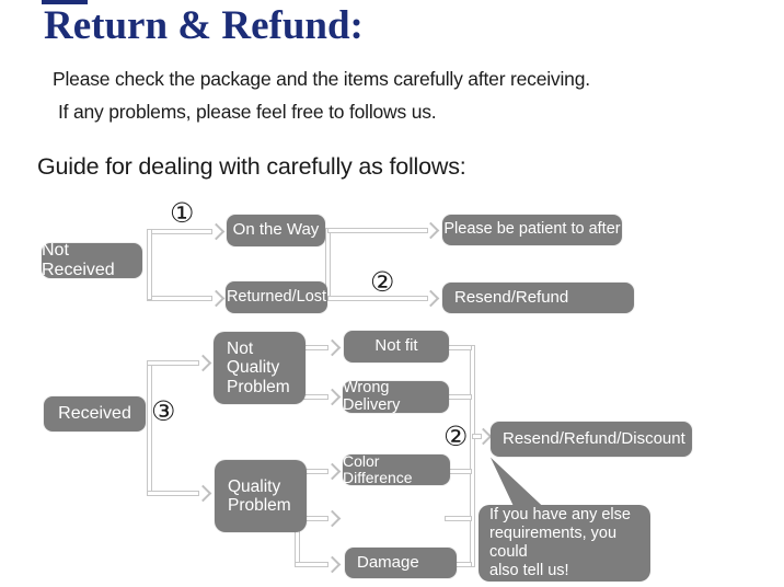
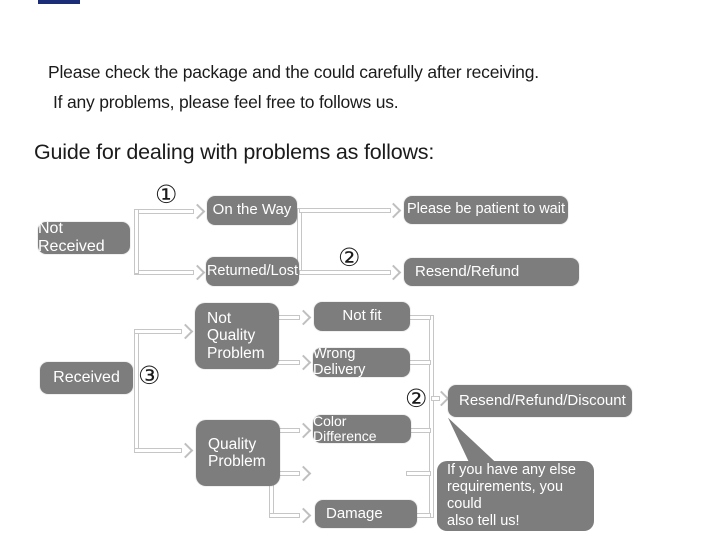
- Return & Refund:
- Please check the package and the items carefully after receiving.
+ Please check the package and the could carefully after receiving.
  If any problems, please feel free to follows us.
- Guide for dealing with carefully as follows:
+ Guide for dealing with problems as follows:
  ①
  ②
  ③
  ②
  Not Received
  On the Way
  Returned/Lost
- Please be patient to after
+ Please be patient to wait
  Resend/Refund
  Received
  Not
  Quality
  Problem
  Quality
  Problem
  Not fit
  Wrong Delivery
  Color Difference
  Damage
  Resend/Refund/Discount
  If you have any else
  requirements, you could
  also tell us!
